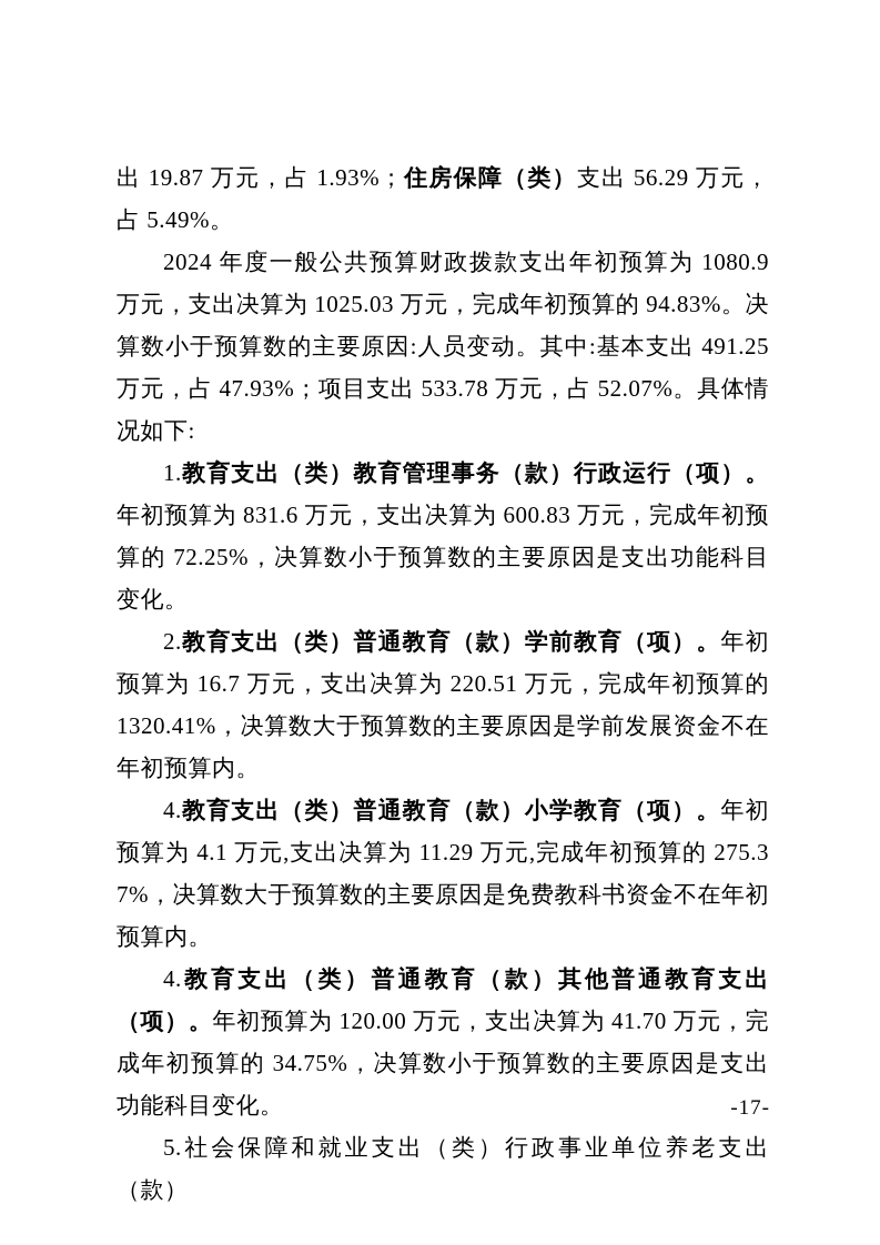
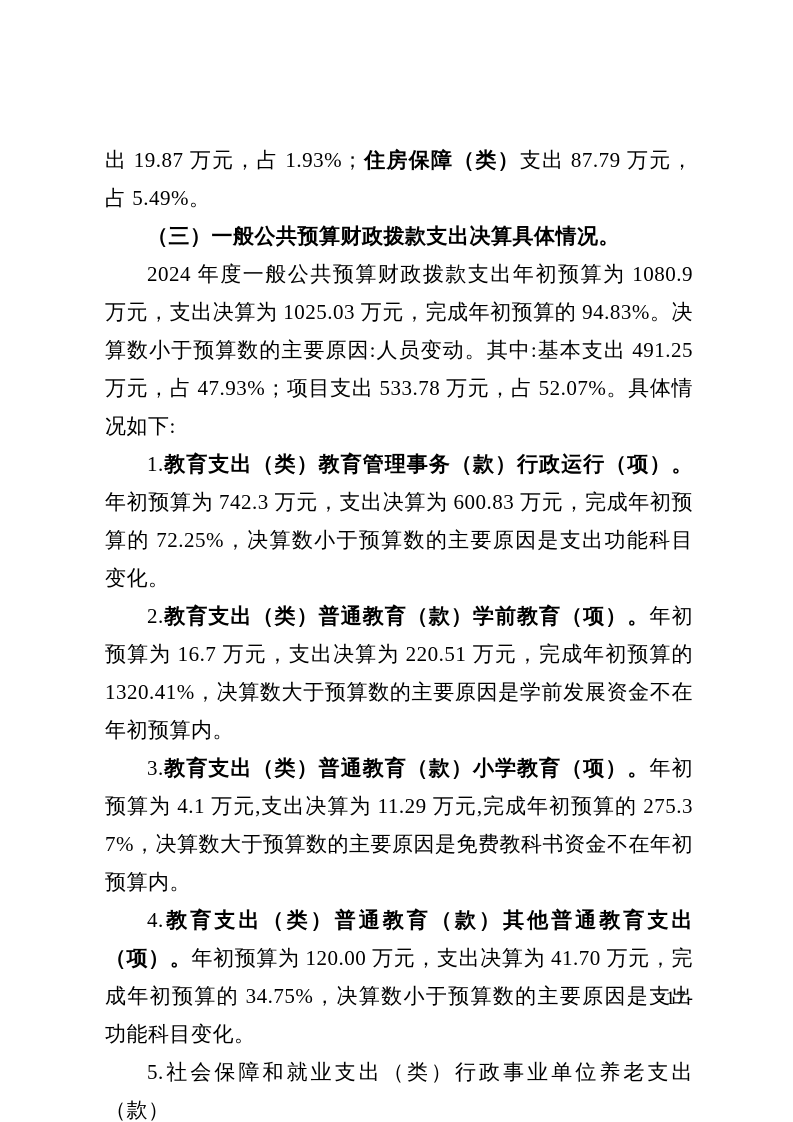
- 出 19.87 万元，占 1.93%；住房保障（类）支出 56.29 万元，占 5.49%。
+ 出 19.87 万元，占 1.93%；住房保障（类）支出 87.79 万元，占 5.49%。
+ （三）一般公共预算财政拨款支出决算具体情况。
  2024 年度一般公共预算财政拨款支出年初预算为 1080.9 万元，支出决算为 1025.03 万元，完成年初预算的 94.83%。决算数小于预算数的主要原因:人员变动。其中:基本支出 491.25 万元，占 47.93%；项目支出 533.78 万元，占 52.07%。具体情况如下:
- 1.教育支出（类）教育管理事务（款）行政运行（项）。年初预算为 831.6 万元，支出决算为 600.83 万元，完成年初预算的 72.25%，决算数小于预算数的主要原因是支出功能科目变化。
+ 1.教育支出（类）教育管理事务（款）行政运行（项）。年初预算为 742.3 万元，支出决算为 600.83 万元，完成年初预算的 72.25%，决算数小于预算数的主要原因是支出功能科目变化。
  2.教育支出（类）普通教育（款）学前教育（项）。年初预算为 16.7 万元，支出决算为 220.51 万元，完成年初预算的 1320.41%，决算数大于预算数的主要原因是学前发展资金不在年初预算内。
- 4.教育支出（类）普通教育（款）小学教育（项）。年初预算为 4.1 万元,支出决算为 11.29 万元,完成年初预算的 275.37%，决算数大于预算数的主要原因是免费教科书资金不在年初预算内。
+ 3.教育支出（类）普通教育（款）小学教育（项）。年初预算为 4.1 万元,支出决算为 11.29 万元,完成年初预算的 275.37%，决算数大于预算数的主要原因是免费教科书资金不在年初预算内。
  4.教育支出（类）普通教育（款）其他普通教育支出（项）。年初预算为 120.00 万元，支出决算为 41.70 万元，完成年初预算的 34.75%，决算数小于预算数的主要原因是支出功能科目变化。
  5.社会保障和就业支出（类）行政事业单位养老支出（款）
  -17-
